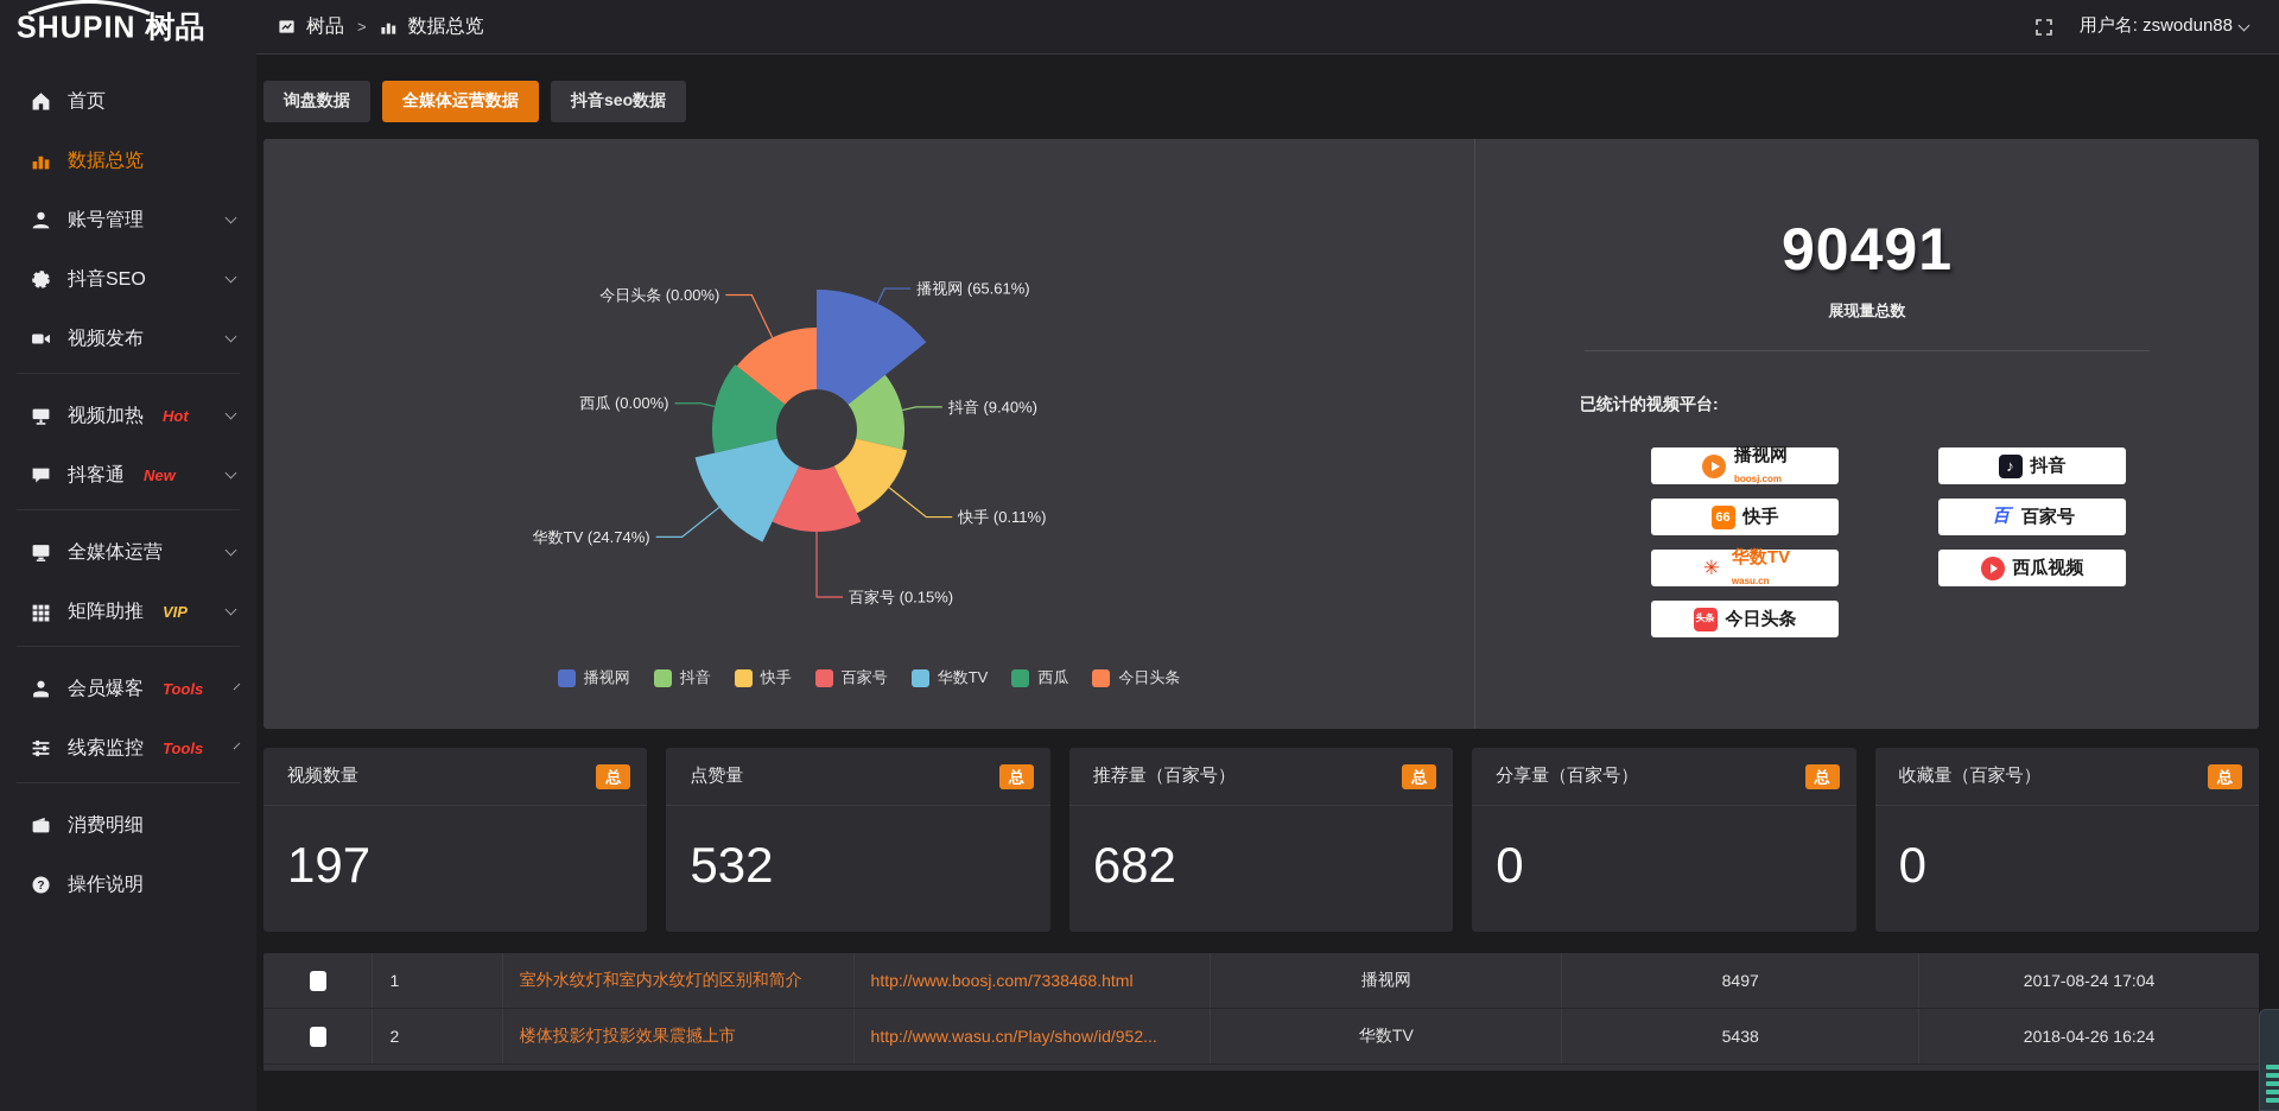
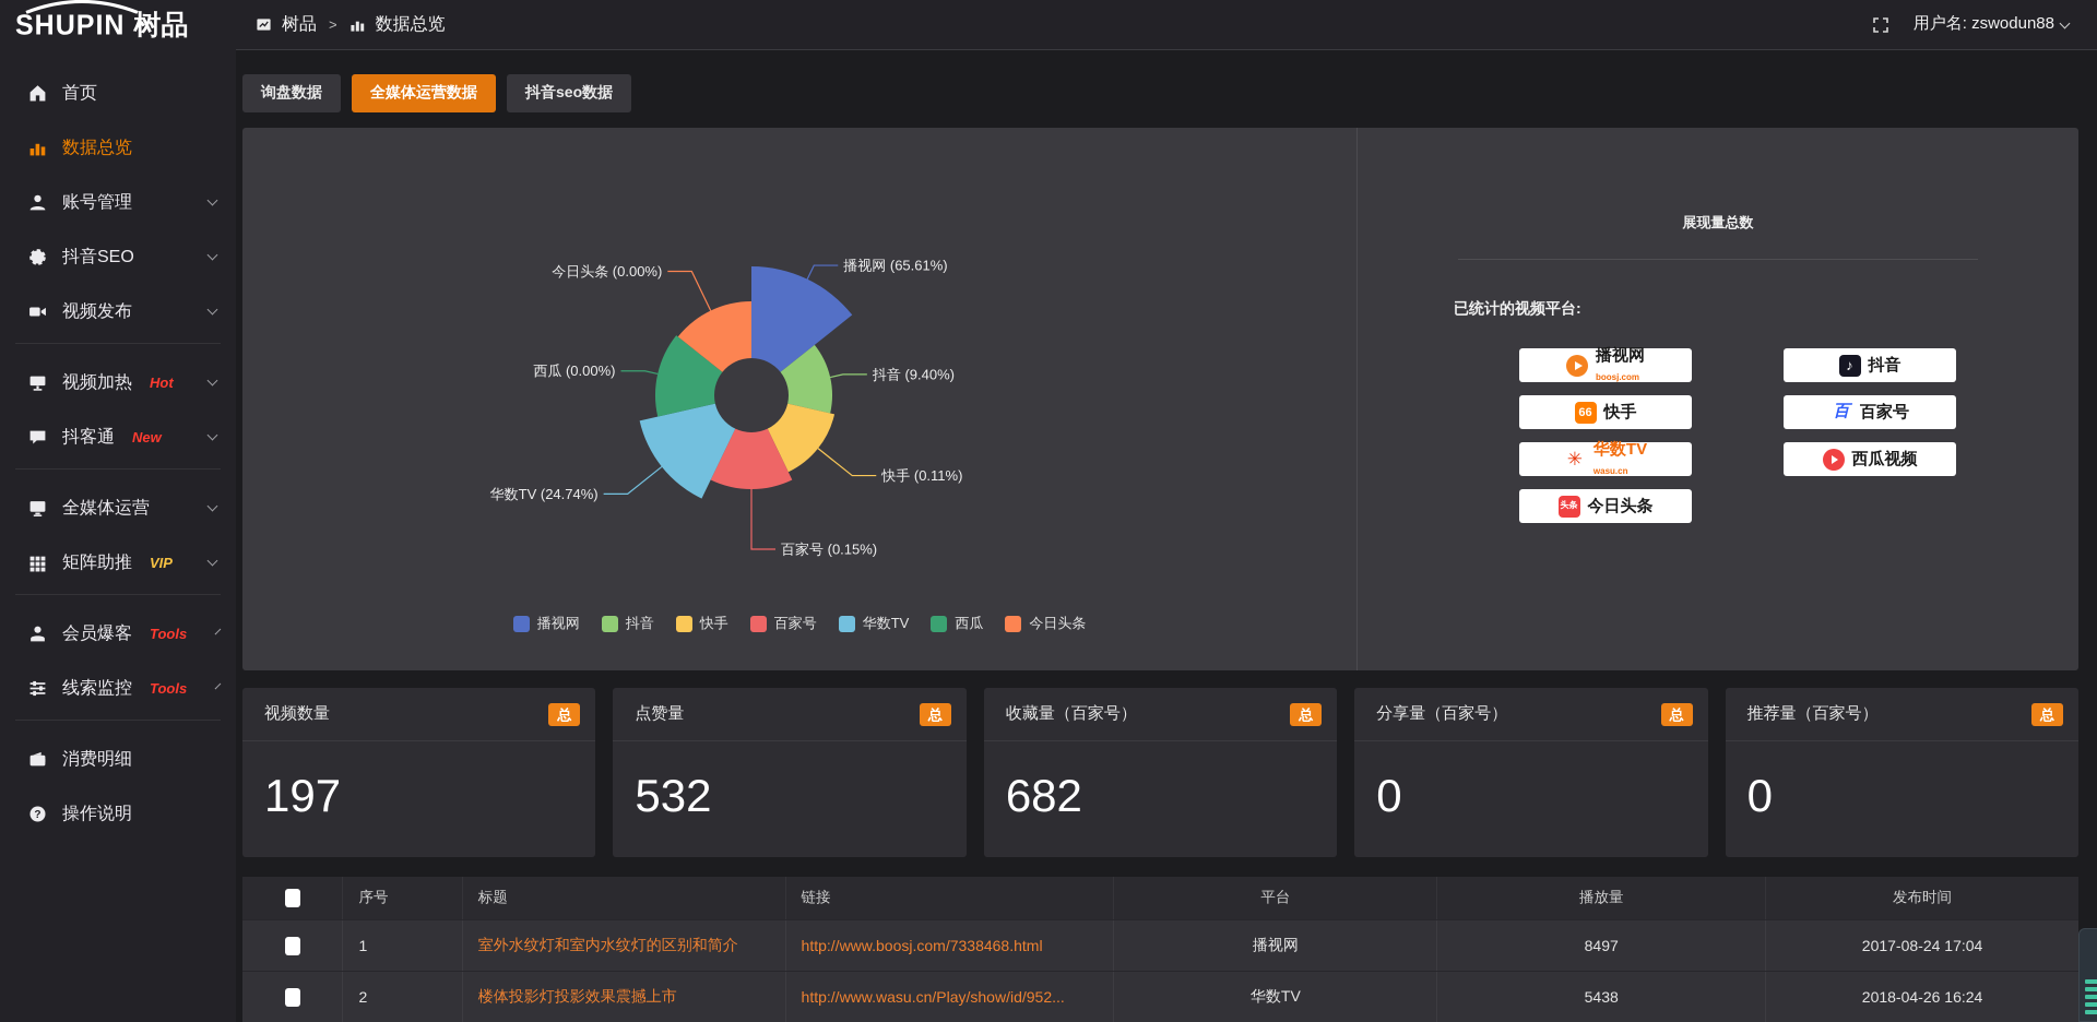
  SHUPIN
  树品
  首页
  数据总览
  账号管理
  抖音SEO
  视频发布
  视频加热
  Hot
  抖客通
  New
  全媒体运营
  矩阵助推
  VIP
  会员爆客
  Tools
  线索监控
  Tools
  消费明细
  ?
  操作说明
  树品
  >
  数据总览
  用户名: zswodun88
  询盘数据
  全媒体运营数据
  抖音seo数据
  播视网 (65.61%)
  抖音 (9.40%)
  快手 (0.11%)
  百家号 (0.15%)
  华数TV (24.74%)
  西瓜 (0.00%)
  今日头条 (0.00%)
  播视网
  抖音
  快手
  百家号
  华数TV
  西瓜
  今日头条
- 90491
  展现量总数
  已统计的视频平台:
  播视网
  boosj.com
  66
  快手
  ✳
  华数TV
  wasu.cn
  头条
  今日头条
  ♪
  抖音
  百
  百家号
  西瓜视频
  视频数量
  总
  197
  点赞量
  总
  532
- 推荐量（百家号）
+ 收藏量（百家号）
  总
  682
  分享量（百家号）
  总
  0
- 收藏量（百家号）
+ 推荐量（百家号）
  总
  0
+ 序号
+ 标题
+ 链接
+ 平台
+ 播放量
+ 发布时间
  1
  室外水纹灯和室内水纹灯的区别和简介
  http://www.boosj.com/7338468.html
  播视网
  8497
  2017-08-24 17:04
  2
  楼体投影灯投影效果震撼上市
  http://www.wasu.cn/Play/show/id/952...
  华数TV
  5438
  2018-04-26 16:24
